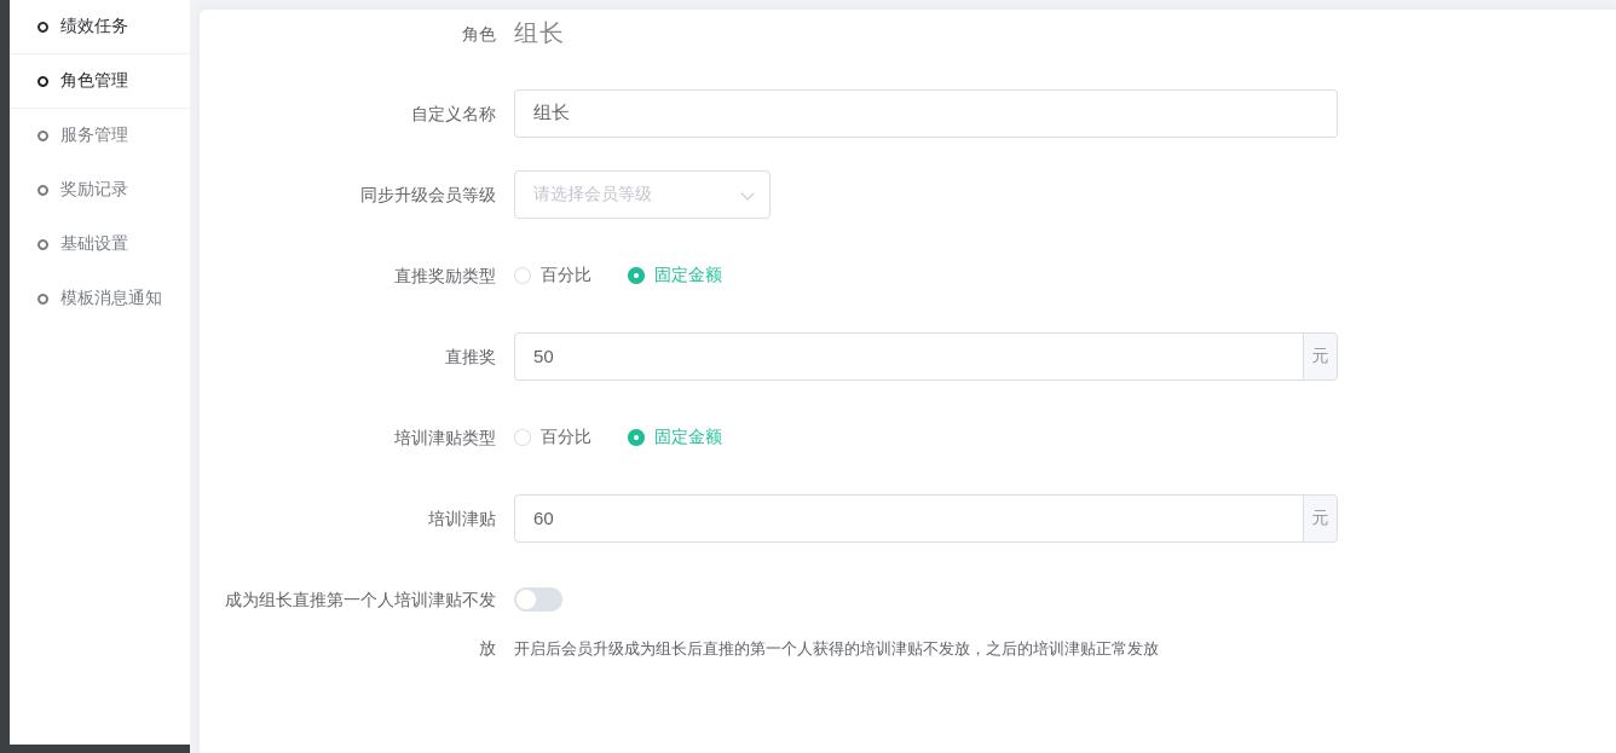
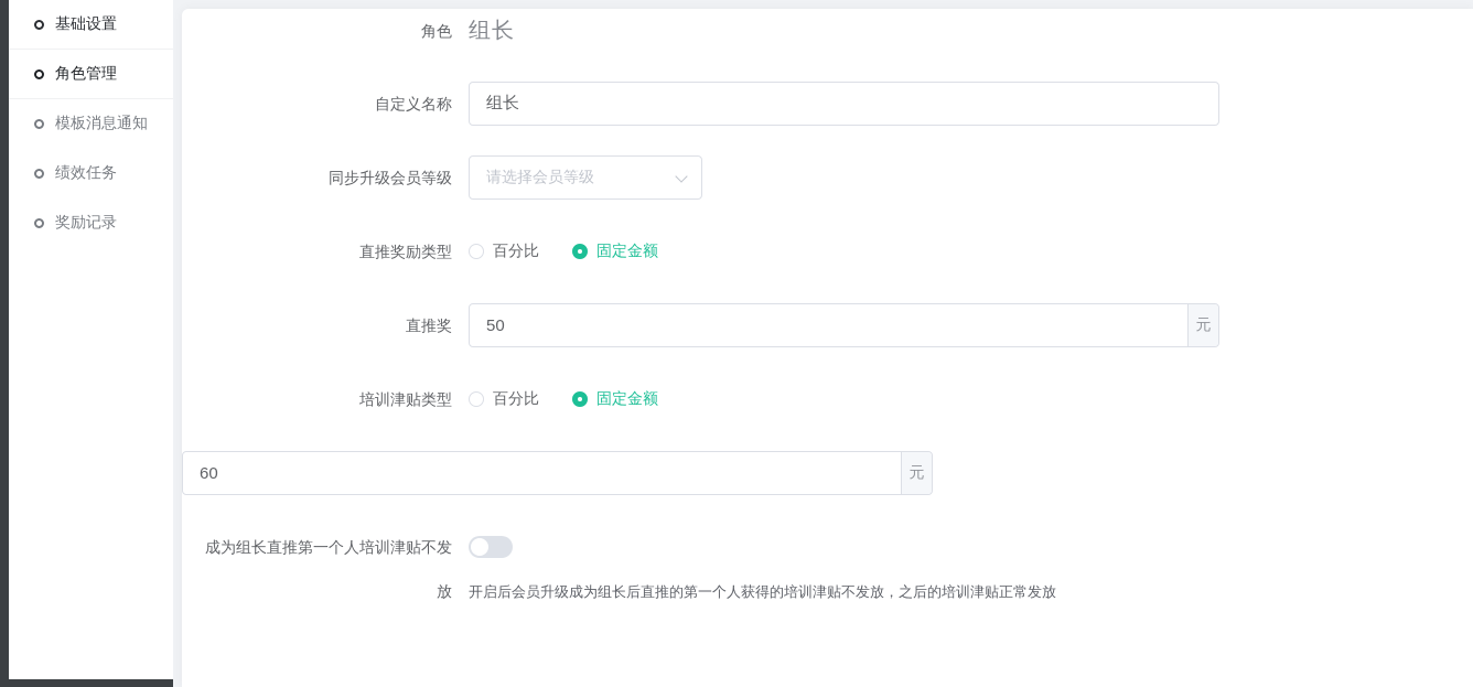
- 绩效任务
+ 基础设置
  角色管理
- 服务管理
- 奖励记录
+ 模板消息通知
- 基础设置
+ 绩效任务
- 模板消息通知
+ 奖励记录
  角色
  组长
  自定义名称
  组长
  同步升级会员等级
  请选择会员等级
  直推奖励类型
  百分比
  固定金额
  直推奖
  50
  元
  培训津贴类型
  百分比
  固定金额
- 培训津贴
  60
  元
  成为组长直推第一个人培训津贴不发放
  开启后会员升级成为组长后直推的第一个人获得的培训津贴不发放，之后的培训津贴正常发放
